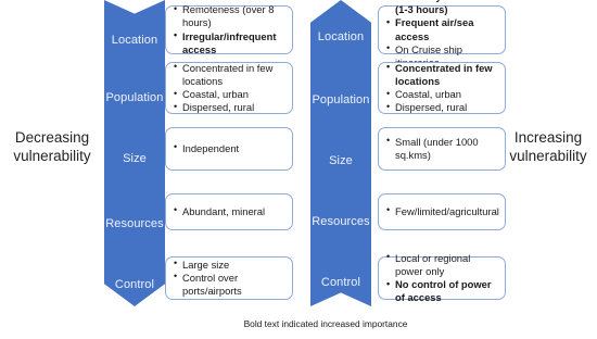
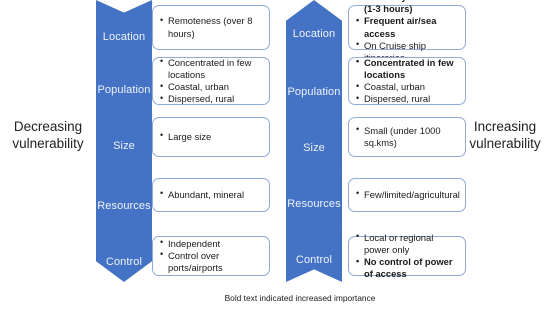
  Decreasing
  vulnerability
  Location
  Population
  Size
  Resources
  Control
  Remoteness (over 8 hours)
- Irregular/infrequent access
  Concentrated in few locations
  Coastal, urban
  Dispersed, rural
- Independent
+ Large size
  Abundant, mineral
- Large size
+ Independent
  Control over ports/airports
  Location
  Population
  Size
  Resources
  Control
  Frequent air/sea access
  Concentrated in few locations
  Coastal, urban
  Dispersed, rural
  Small (under 1000 sq.kms)
  Few/limited/agricultural
  Local or regional power only
  No control of power of access
  Increasing
  vulnerability
  Bold text indicated increased importance
